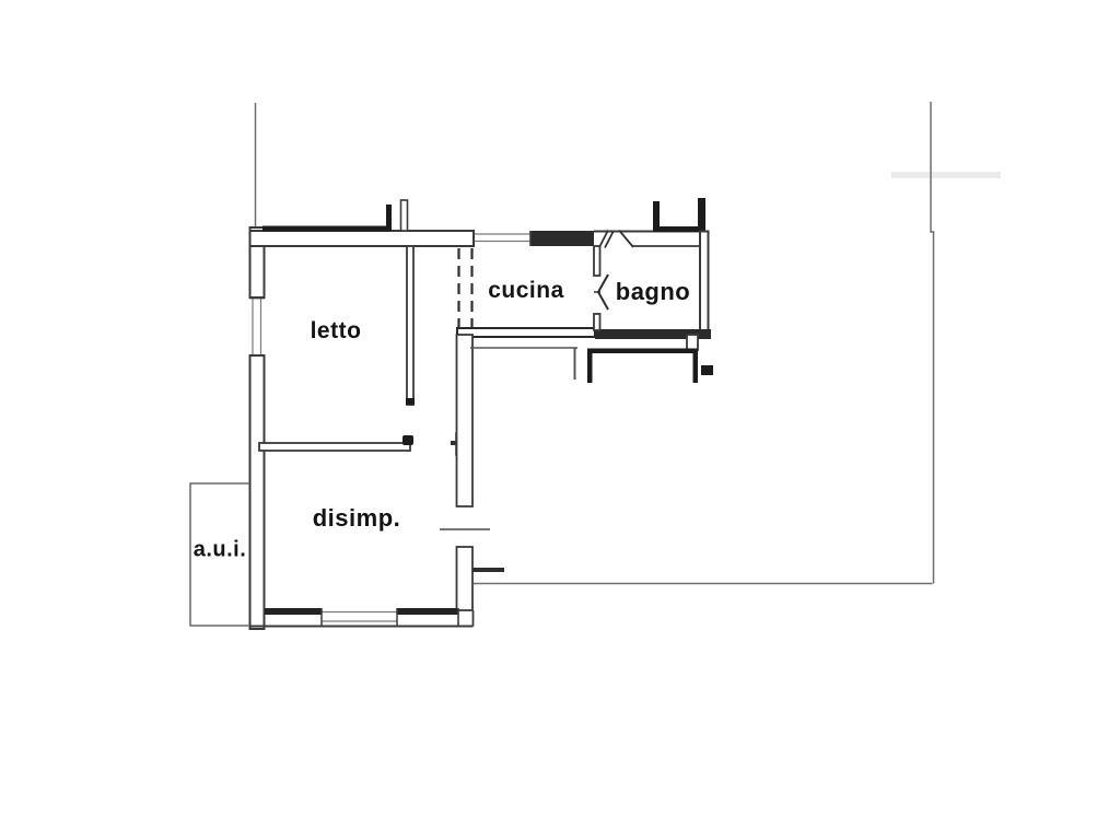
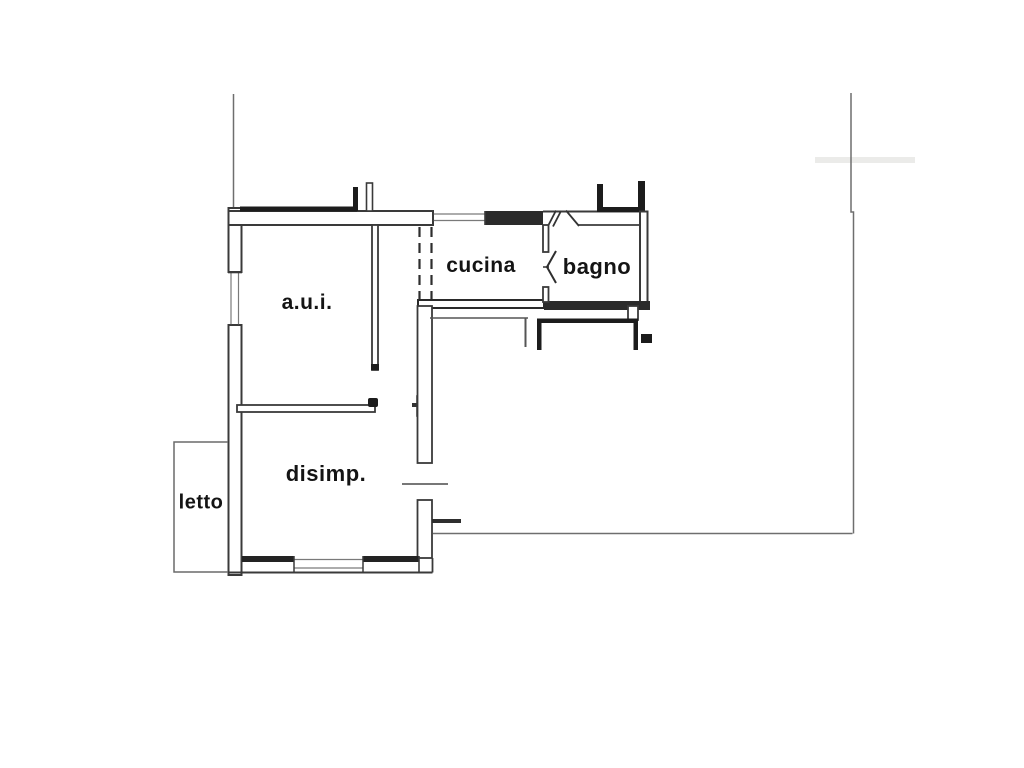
- letto
+ a.u.i.
  cucina
  bagno
  disimp.
- a.u.i.
+ letto
